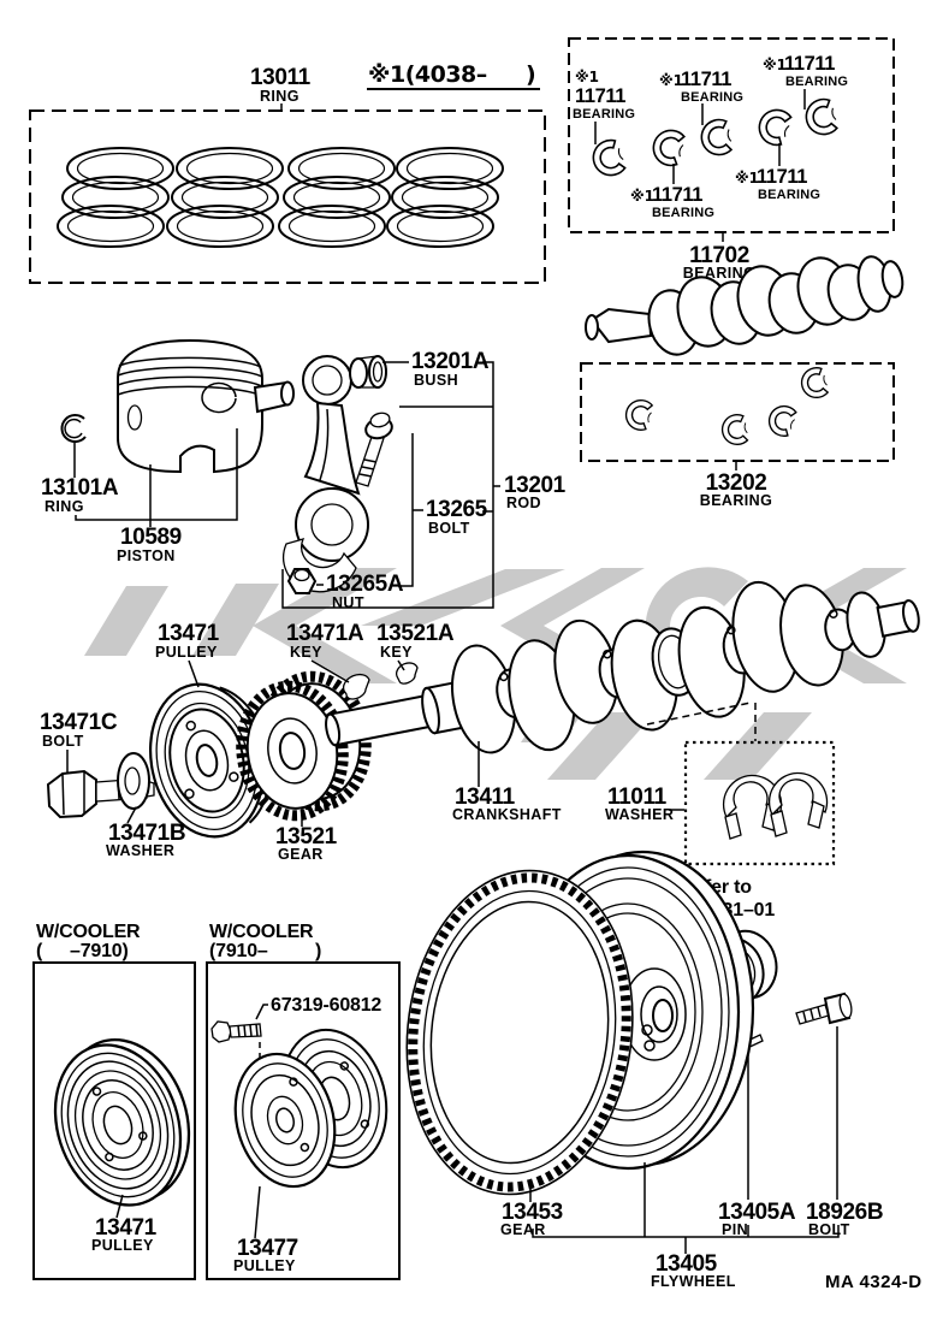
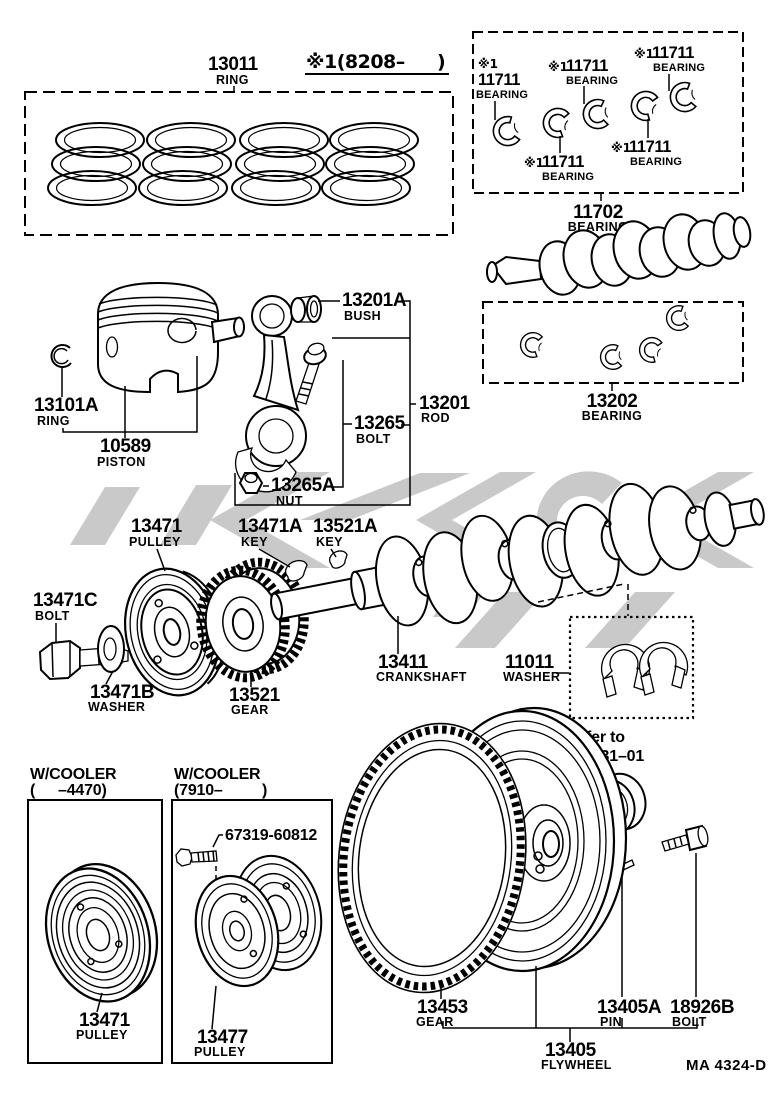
  13011
  RING
- ※1(4038–
+ ※1(8208–
  )
  ※1
  11711
  BEARING
  ※1
  11711
  BEARING
  ※1
  11711
  BEARING
  ※1
  11711
  BEARING
  ※1
  11711
  BEARING
  11702
  BEARIN
  13202
  BEARING
  13101A
  RING
  10589
  PISTON
  13201A
  BUSH
  13201
  ROD
  13265
  BOLT
  13265A
  NUT
  13471
  PULLEY
  13471A
  KEY
  13521A
  KEY
  13471C
  BOLT
  13471B
  WASHER
  13521
  GEAR
  13411
  CRANKSHAFT
  11011
  WASHER
  13453
  GEAR
  13405A
  PIN
  18926B
  BOLT
  13405
  FLYWHEEL
  W/COOLER
  (
- –7910)
+ –4470)
  W/COOLER
  (7910–
  )
  13471
  PULLEY
  67319-60812
  13477
  PULLEY
  MA 4324-D
